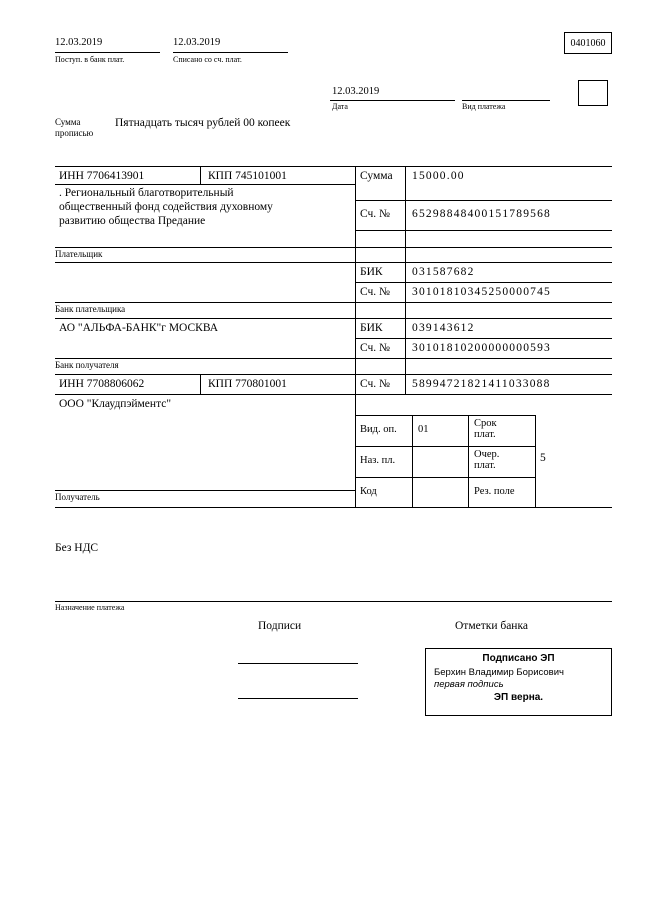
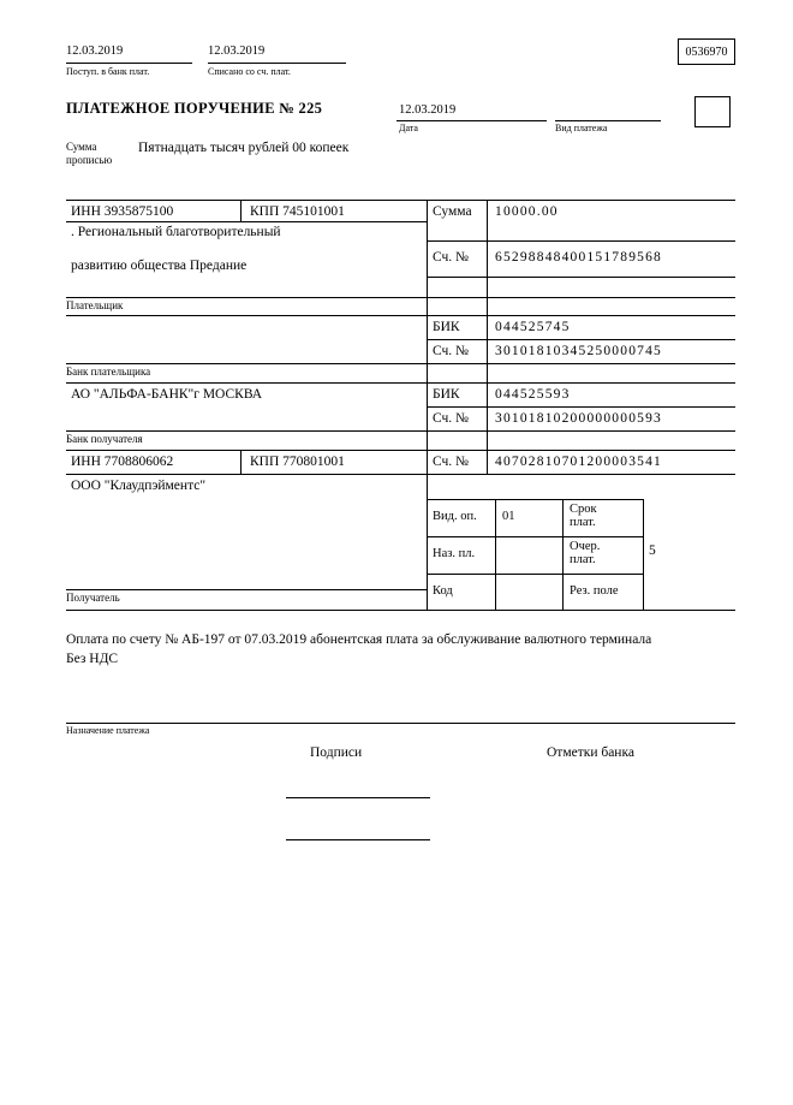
  12.03.2019
  12.03.2019
  Поступ. в банк плат.
  Списано со сч. плат.
- 0401060
+ 0536970
+ ПЛАТЕЖНОЕ ПОРУЧЕНИЕ № 225
  12.03.2019
  Дата
  Вид платежа
  Сумма
  прописью
  Пятнадцать тысяч рублей 00 копеек
- ИНН 7706413901
+ ИНН 3935875100
  КПП 745101001
  Сумма
- 15000.00
+ 10000.00
  . Региональный благотворительный
- общественный фонд содействия духовному
  развитию общества Предание
  Сч. №
  65298848400151789568
  Плательщик
  БИК
- 031587682
+ 044525745
  Сч. №
  30101810345250000745
  Банк плательщика
  АО "АЛЬФА-БАНК"г МОСКВА
  БИК
- 039143612
+ 044525593
  Сч. №
  30101810200000000593
  Банк получателя
  ИНН 7708806062
  КПП 770801001
  Сч. №
- 58994721821411033088
+ 40702810701200003541
  ООО "Клаудпэйментс"
  Получатель
  Вид. оп.
  01
  Срок
  плат.
  Наз. пл.
  Очер.
  плат.
  5
  Код
  Рез. поле
+ Оплата по счету № АБ-197 от 07.03.2019 абонентская плата за обслуживание валютного терминала
  Без НДС
  Назначение платежа
  Подписи
  Отметки банка
- Подписано ЭП
- Берхин Владимир Борисович
- первая подпись
- ЭП верна.
